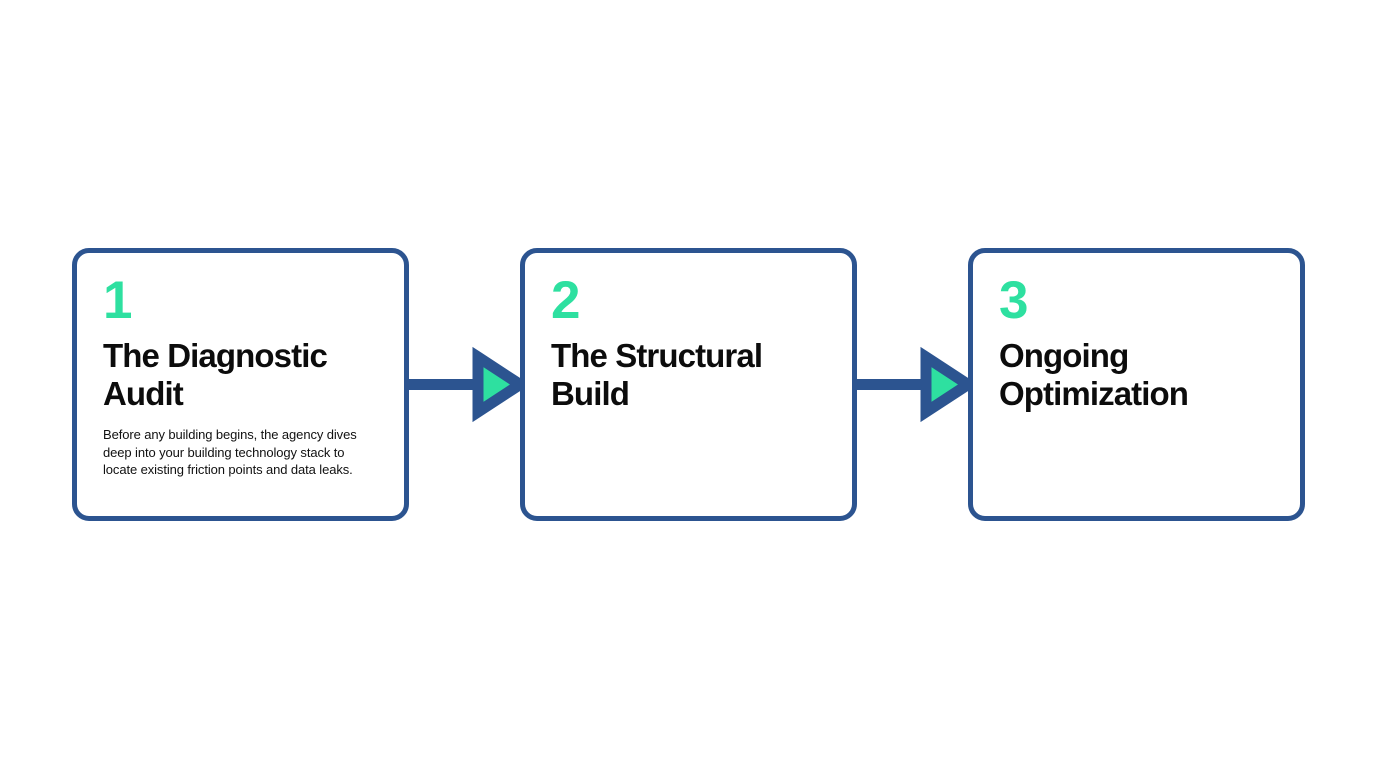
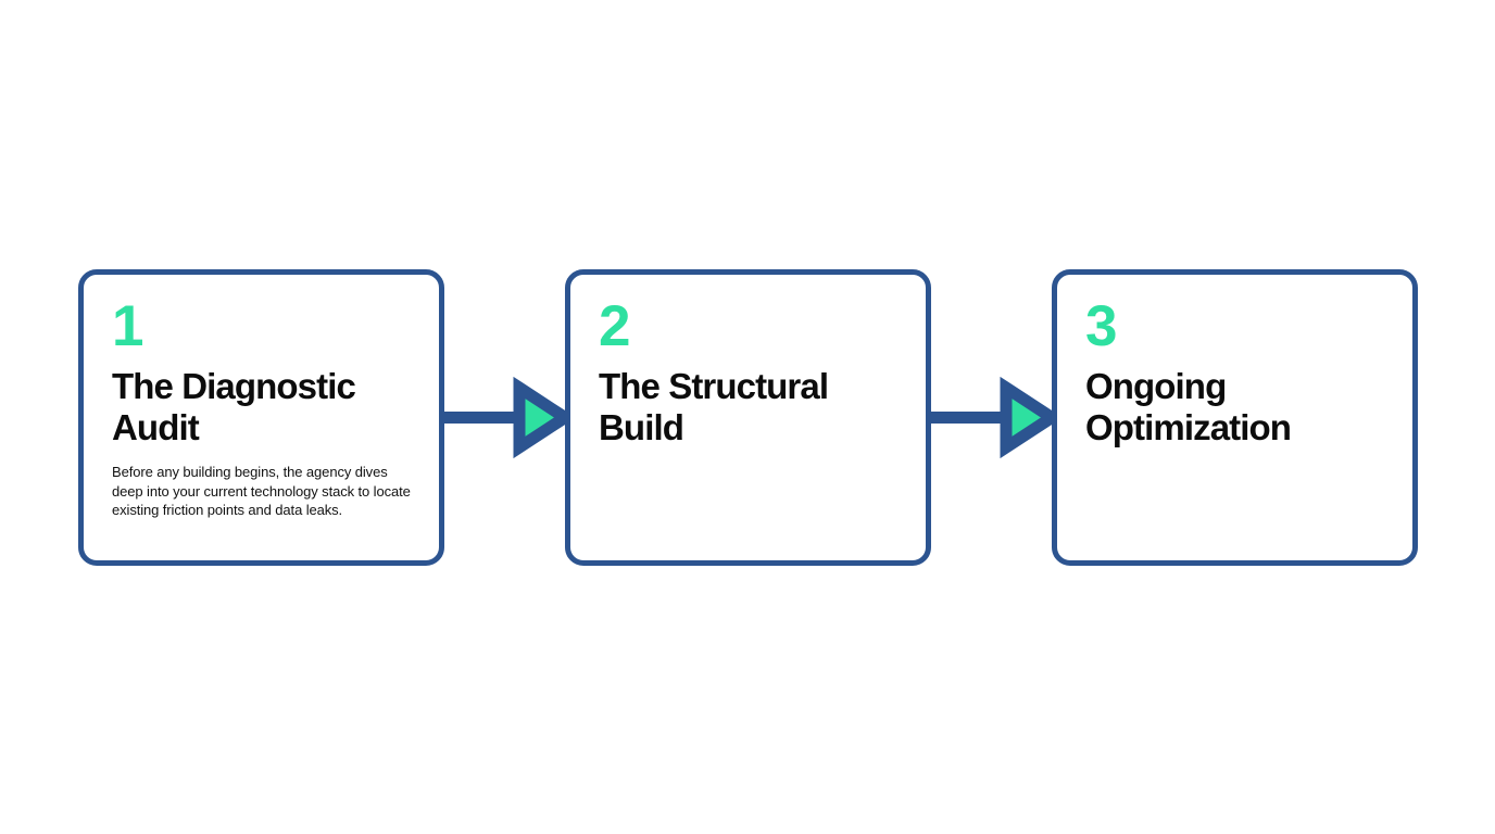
  1
  The Diagnostic Audit
- Before any building begins, the agency dives deep into your building technology stack to locate existing friction points and data leaks.
+ Before any building begins, the agency dives deep into your current technology stack to locate existing friction points and data leaks.
  2
  The Structural Build
  3
  Ongoing Optimization
